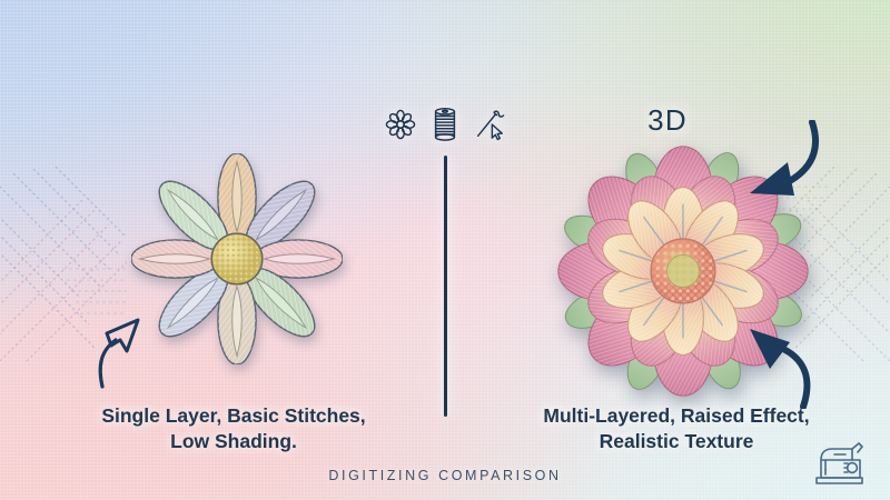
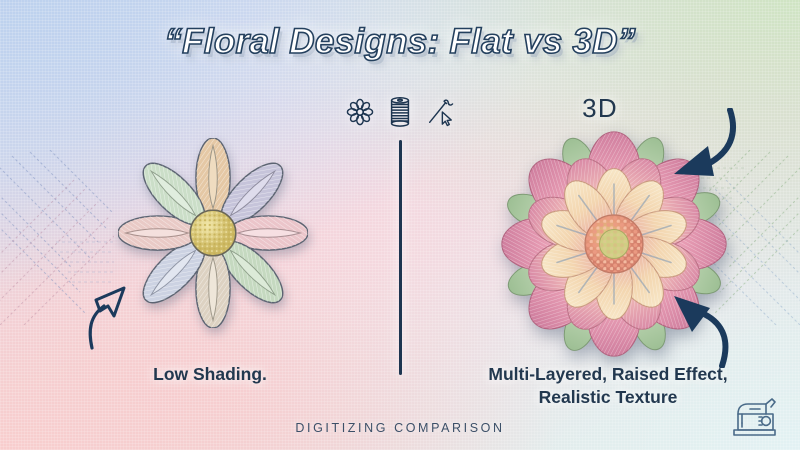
+ “Floral Designs: Flat vs 3D”
  3D
- Single Layer, Basic Stitches,
  Low Shading.
  Multi-Layered, Raised Effect,
  Realistic Texture
  DIGITIZING COMPARISON
